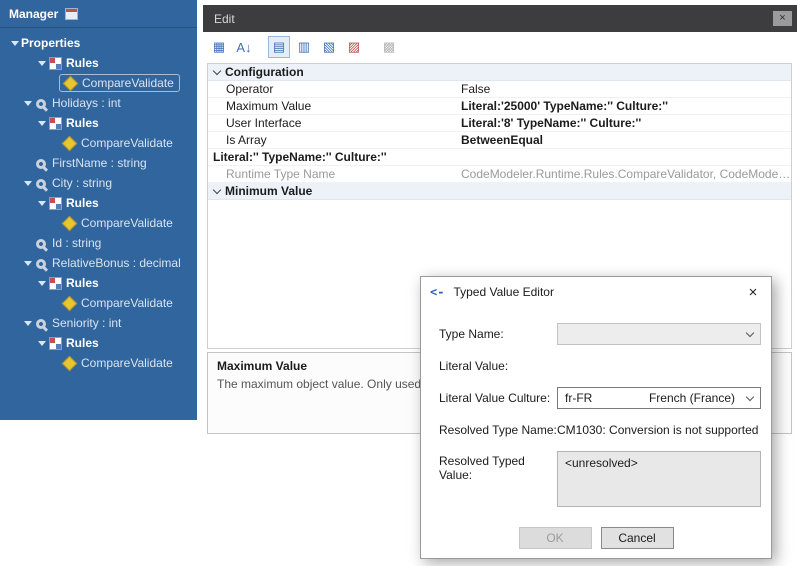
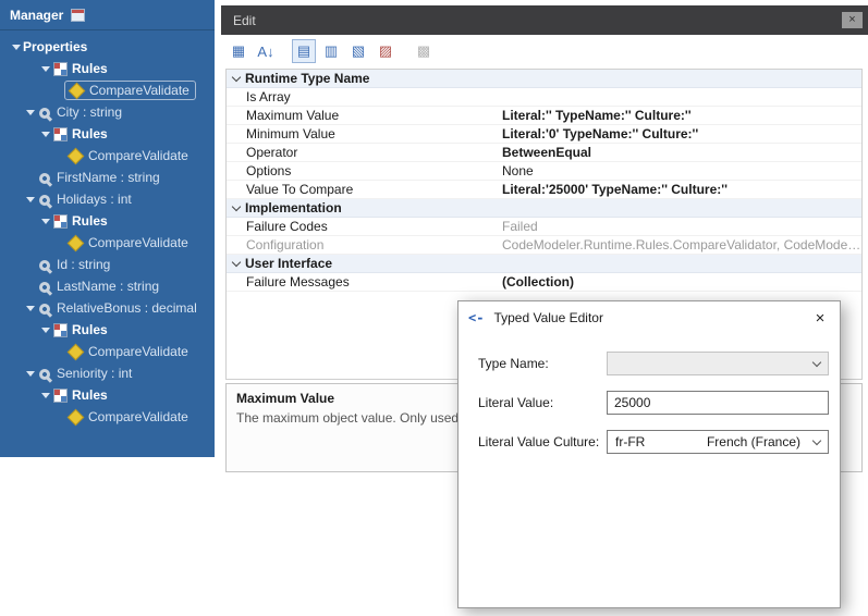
  Manager
  Properties
  Rules
  CompareValidate
- Holidays : int
+ City : string
  Rules
  CompareValidate
  FirstName : string
- City : string
+ Holidays : int
  Rules
  CompareValidate
  Id : string
+ LastName : string
  RelativeBonus : decimal
  Rules
  CompareValidate
  Seniority : int
  Rules
  CompareValidate
  Edit
  ×
  ▦
  A↓
  ▤
  ▥
  ▧
  ▨
  ▩
- Configuration
+ Runtime Type Name
- Operator
+ Is Array
- False
  Maximum Value
- Literal:'25000' TypeName:'' Culture:''
+ Literal:'' TypeName:'' Culture:''
- User Interface
+ Minimum Value
- Literal:'8' TypeName:'' Culture:''
+ Literal:'0' TypeName:'' Culture:''
- Is Array
+ Operator
  BetweenEqual
+ Options
+ None
+ Value To Compare
- Literal:'' TypeName:'' Culture:''
+ Literal:'25000' TypeName:'' Culture:''
+ Implementation
+ Failure Codes
+ Failed
- Runtime Type Name
+ Configuration
  CodeModeler.Runtime.Rules.CompareValidator, CodeModeler
- Minimum Value
+ User Interface
+ Failure Messages
+ (Collection)
  Maximum Value
  The maximum object value. Only used
  <-
  Typed Value Editor
  ×
  Type Name:
  Literal Value:
+ 25000
  Literal Value Culture:
  fr-FR
  French (France)
- Resolved Type Name:
- CM1030: Conversion is not supported
- Resolved Typed Value:
- <unresolved>
- OK
- Cancel
